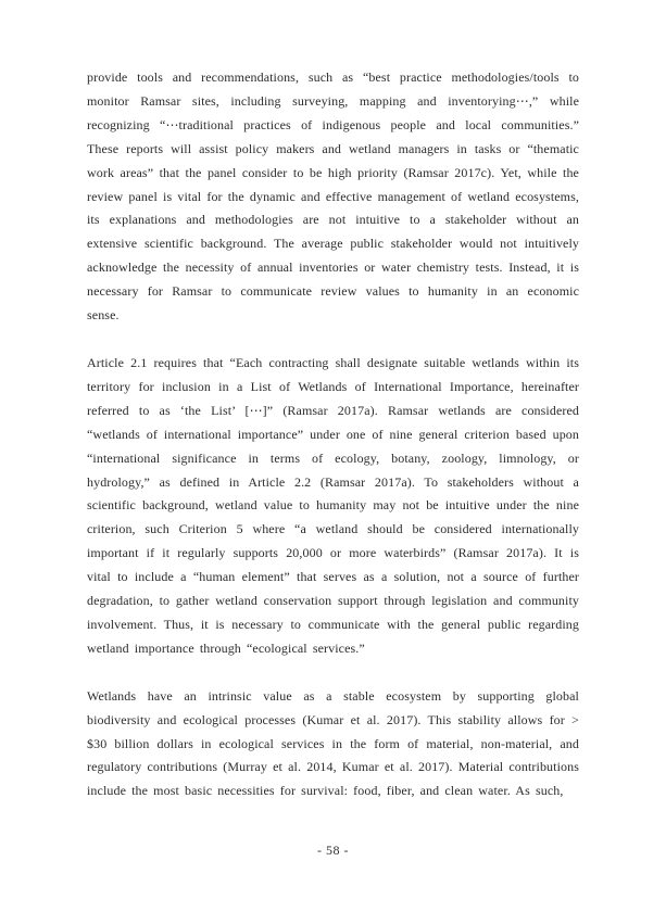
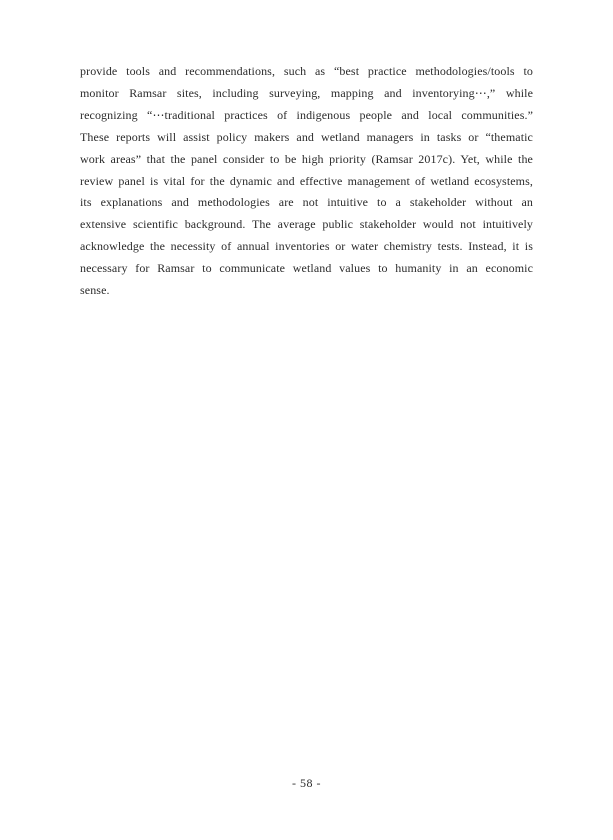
- provide tools and recommendations, such as “best practice methodologies/tools to monitor Ramsar sites, including surveying, mapping and inventorying⋯,” while recognizing “⋯traditional practices of indigenous people and local communities.” These reports will assist policy makers and wetland managers in tasks or “thematic work areas” that the panel consider to be high priority (Ramsar 2017c). Yet, while the review panel is vital for the dynamic and effective management of wetland ecosystems, its explanations and methodologies are not intuitive to a stakeholder without an extensive scientific background. The average public stakeholder would not intuitively acknowledge the necessity of annual inventories or water chemistry tests. Instead, it is necessary for Ramsar to communicate review values to humanity in an economic sense.
+ provide tools and recommendations, such as “best practice methodologies/tools to monitor Ramsar sites, including surveying, mapping and inventorying⋯,” while recognizing “⋯traditional practices of indigenous people and local communities.” These reports will assist policy makers and wetland managers in tasks or “thematic work areas” that the panel consider to be high priority (Ramsar 2017c). Yet, while the review panel is vital for the dynamic and effective management of wetland ecosystems, its explanations and methodologies are not intuitive to a stakeholder without an extensive scientific background. The average public stakeholder would not intuitively acknowledge the necessity of annual inventories or water chemistry tests. Instead, it is necessary for Ramsar to communicate wetland values to humanity in an economic sense.
- Article 2.1 requires that “Each contracting shall designate suitable wetlands within its territory for inclusion in a List of Wetlands of International Importance, hereinafter referred to as ‘the List’ [⋯]” (Ramsar 2017a). Ramsar wetlands are considered “wetlands of international importance” under one of nine general criterion based upon “international significance in terms of ecology, botany, zoology, limnology, or hydrology,” as defined in Article 2.2 (Ramsar 2017a). To stakeholders without a scientific background, wetland value to humanity may not be intuitive under the nine criterion, such Criterion 5 where “a wetland should be considered internationally important if it regularly supports 20,000 or more waterbirds” (Ramsar 2017a). It is vital to include a “human element” that serves as a solution, not a source of further degradation, to gather wetland conservation support through legislation and community involvement. Thus, it is necessary to communicate with the general public regarding wetland importance through “ecological services.”
- Wetlands have an intrinsic value as a stable ecosystem by supporting global biodiversity and ecological processes (Kumar et al. 2017). This stability allows for > $30 billion dollars in ecological services in the form of material, non-material, and regulatory contributions (Murray et al. 2014, Kumar et al. 2017). Material contributions include the most basic necessities for survival: food, fiber, and clean water. As such,
  - 58 -
